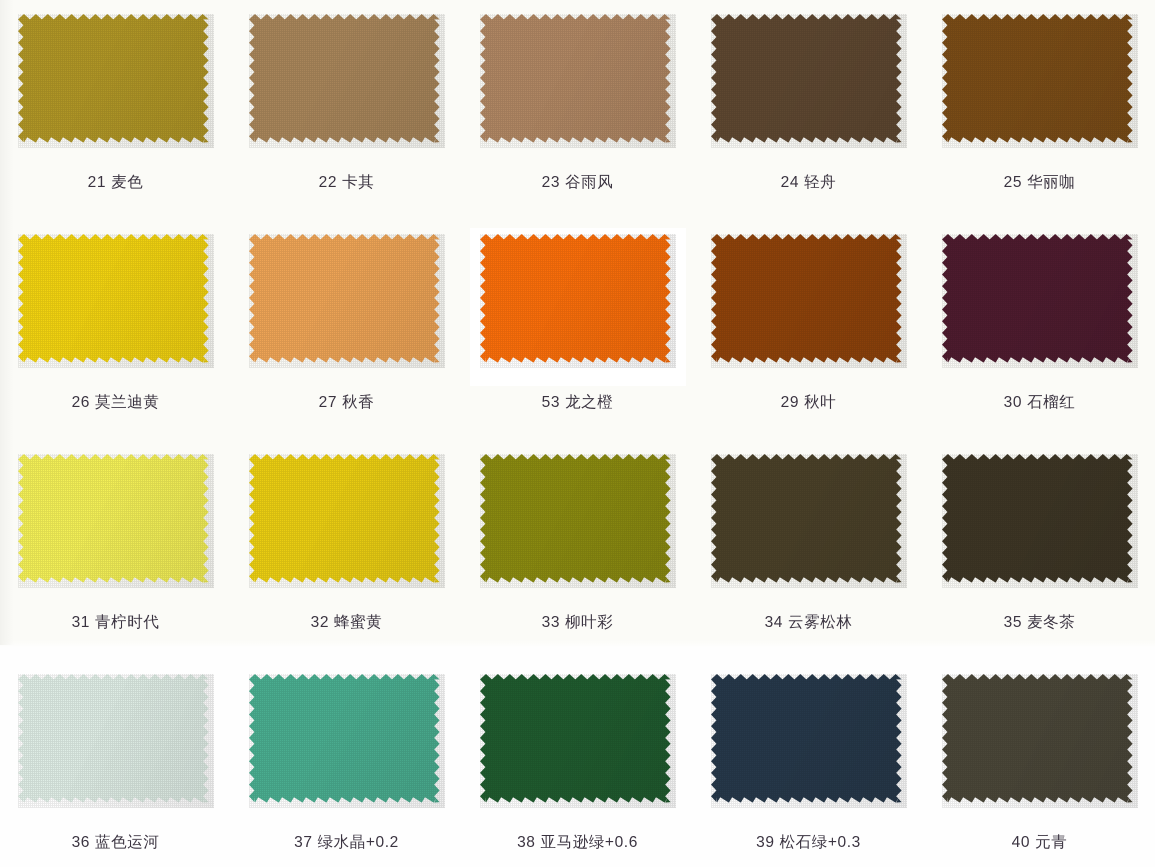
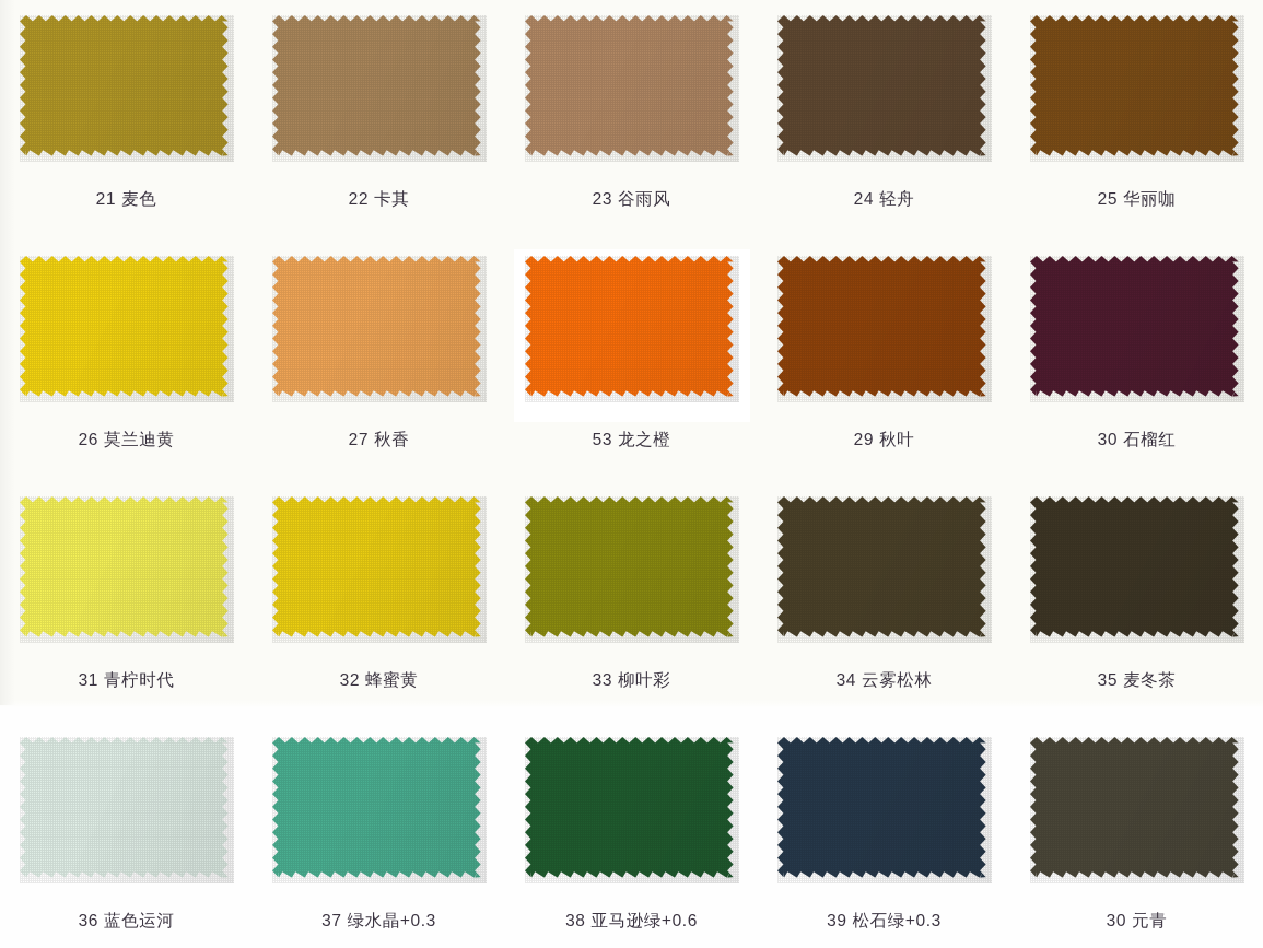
  21 麦色
  22 卡其
  23 谷雨风
  24 轻舟
  25 华丽咖
  26 莫兰迪黄
  27 秋香
  53 龙之橙
  29 秋叶
  30 石榴红
  31 青柠时代
  32 蜂蜜黄
  33 柳叶彩
  34 云雾松林
  35 麦冬茶
  36 蓝色运河
- 37 绿水晶+0.2
+ 37 绿水晶+0.3
  38 亚马逊绿+0.6
  39 松石绿+0.3
- 40 元青
+ 30 元青
